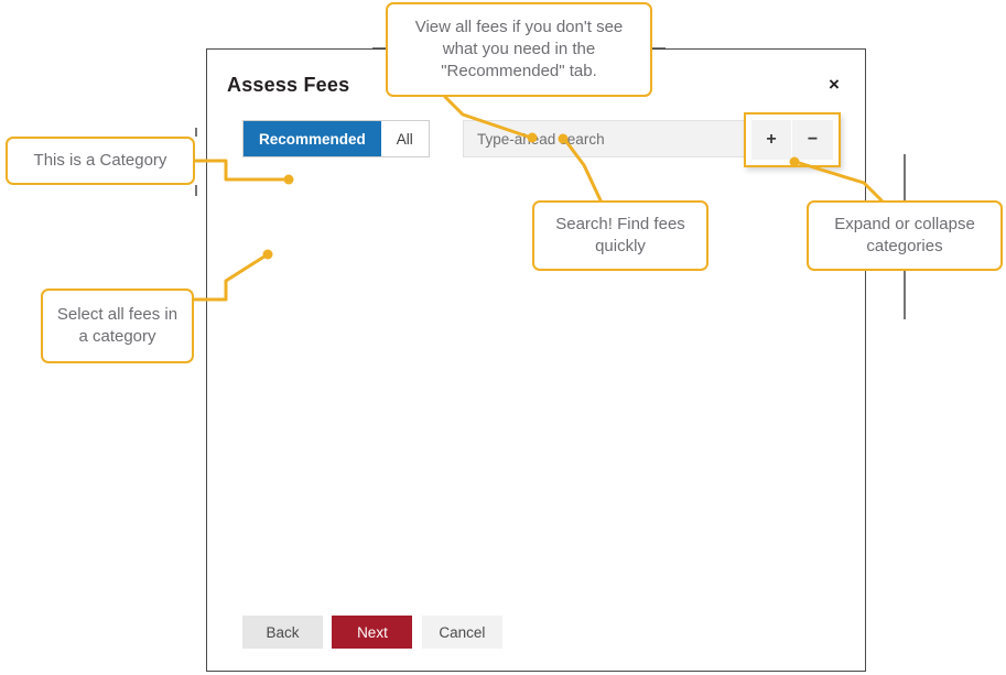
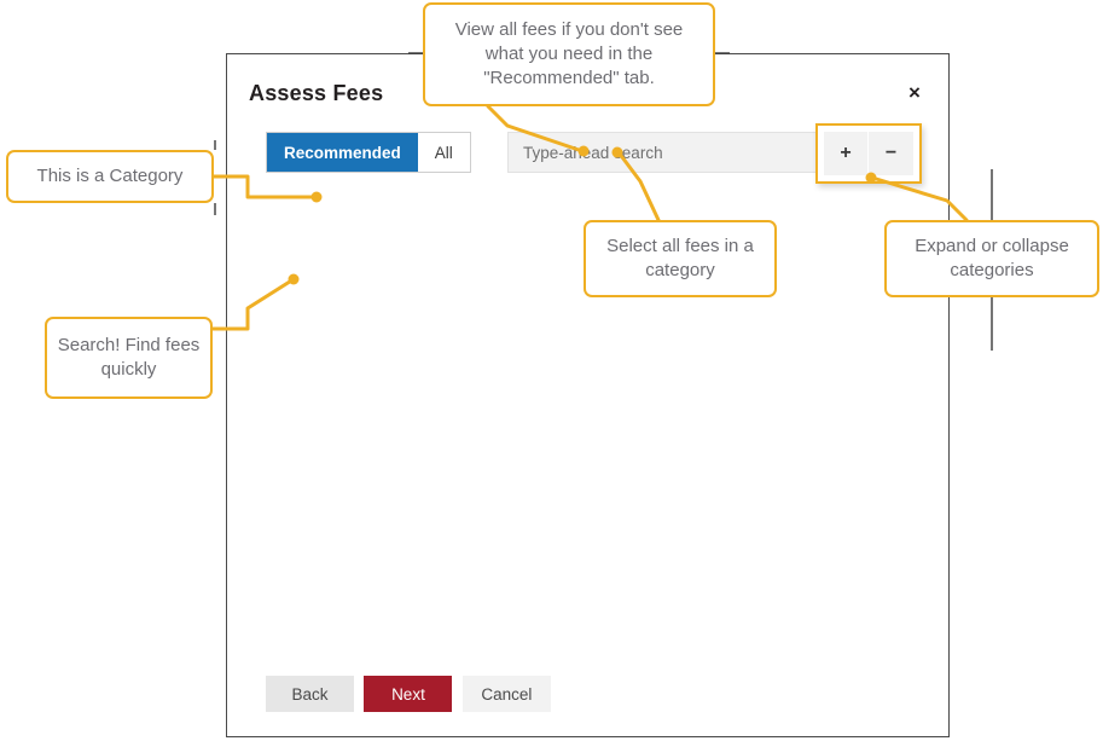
  Assess Fees
  ×
  Recommended
  All
  Type-ahad earch
  +
  −
  Back Next Cancel
  View all fees if you don't see what you need in the "Recommended" tab.
  This is a Category
- Search! Find fees quickly
+ Select all fees in a category
  Expand or collapse categories
- Select all fees in a category
+ Search! Find fees quickly
